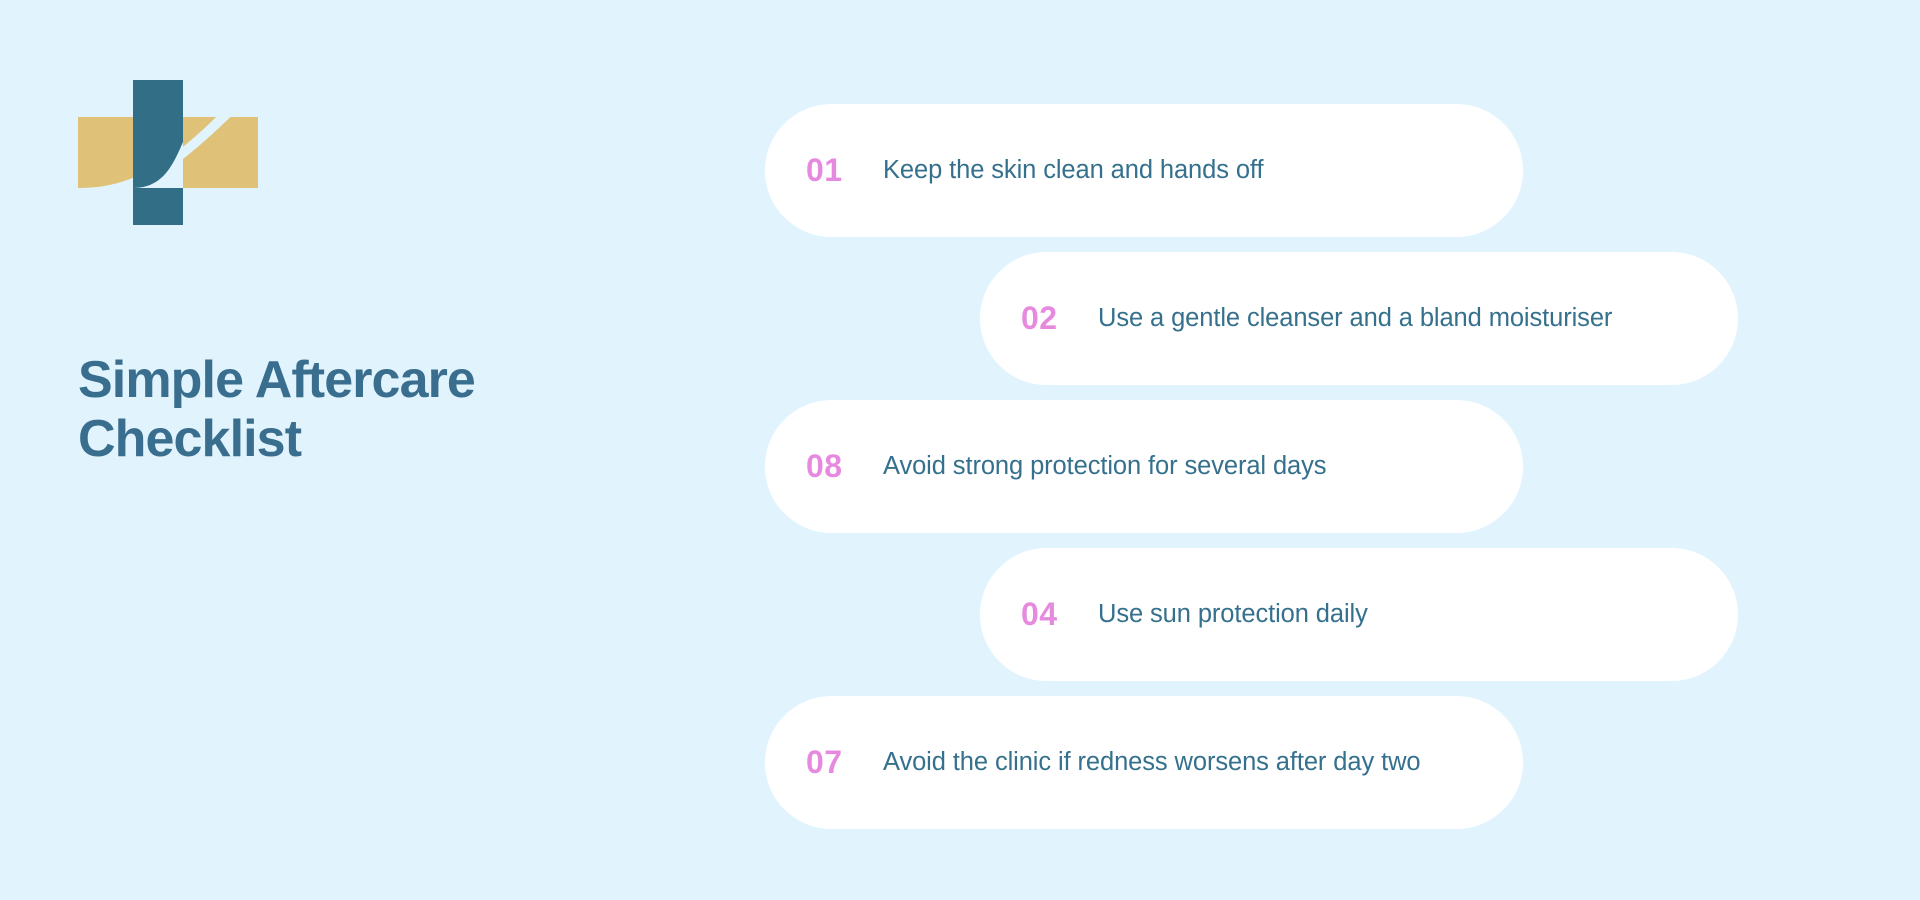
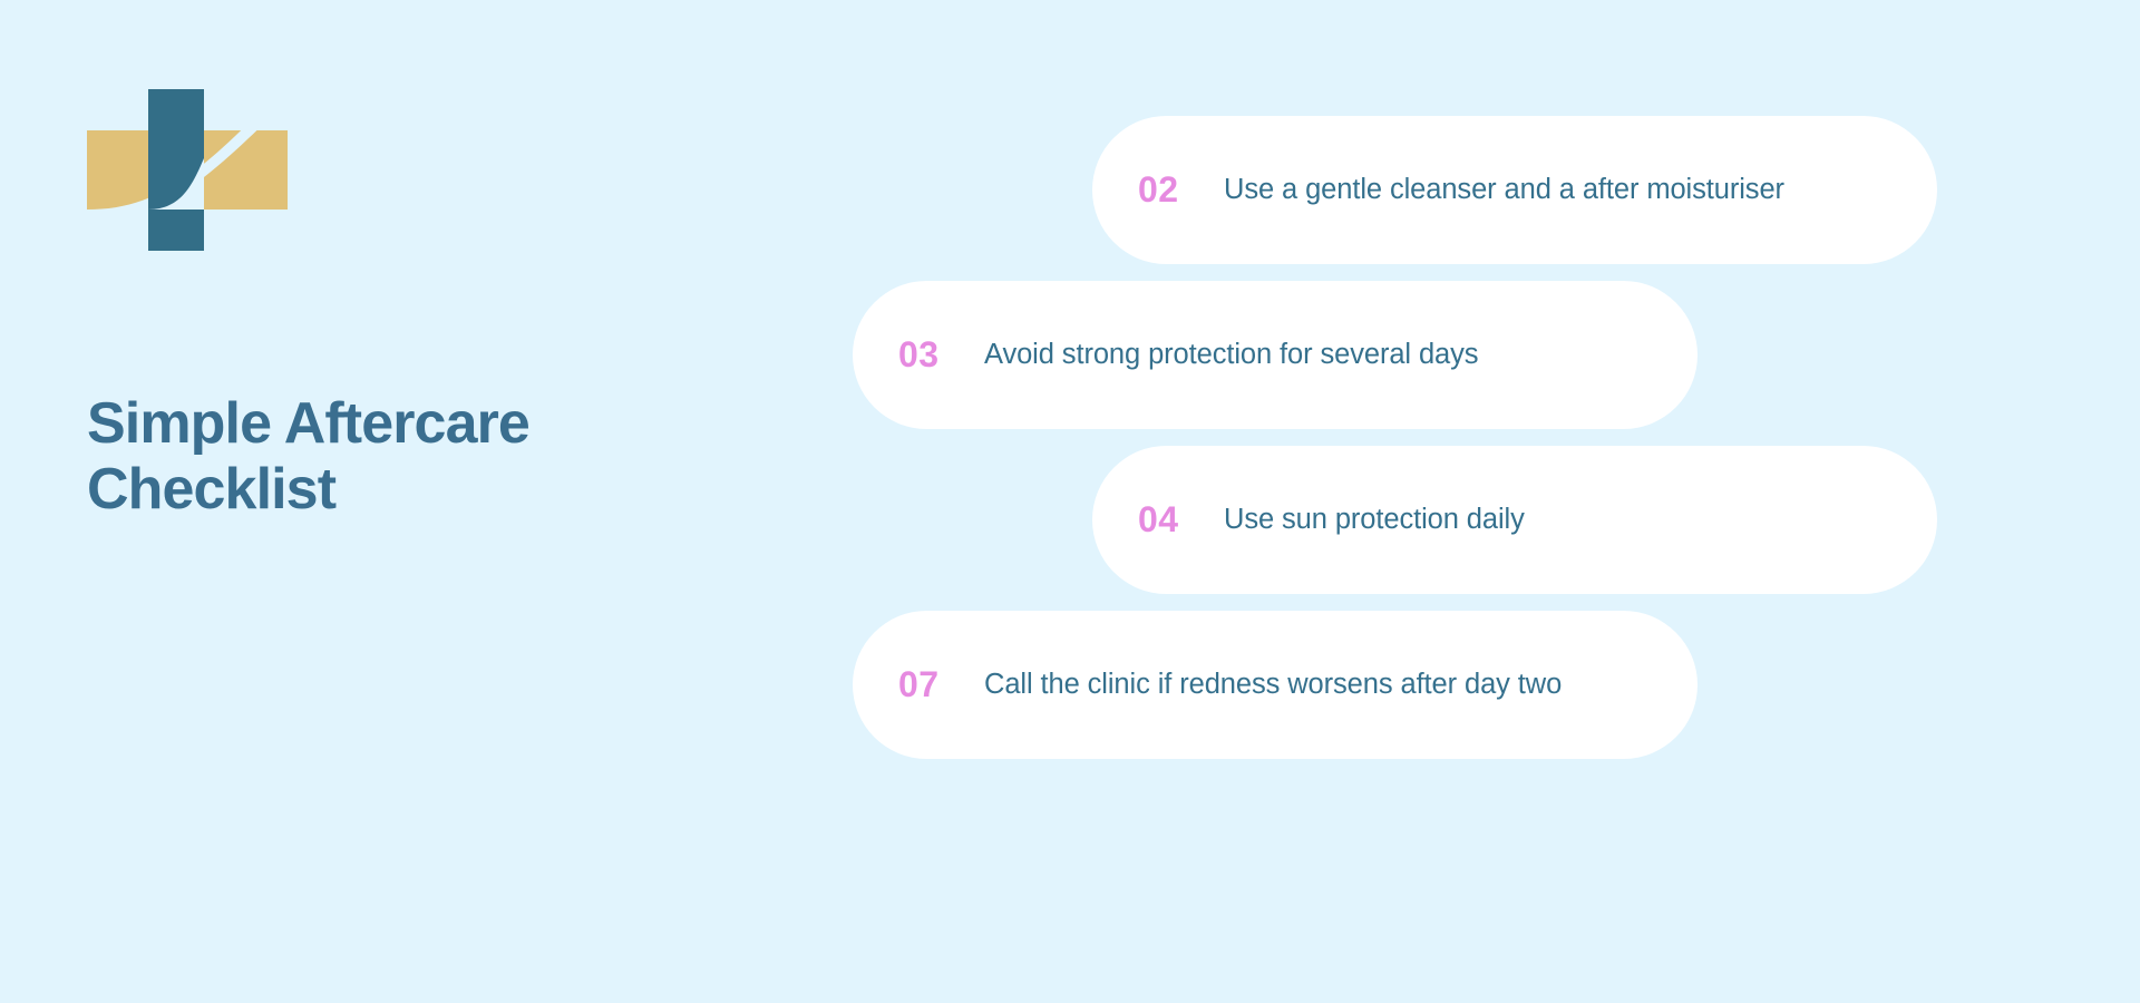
  Simple Aftercare
  Checklist
- 01
- Keep the skin clean and hands off
  02
- Use a gentle cleanser and a bland moisturiser
+ Use a gentle cleanser and a after moisturiser
- 08
+ 03
  Avoid strong protection for several days
  04
  Use sun protection daily
  07
- Avoid the clinic if redness worsens after day two
+ Call the clinic if redness worsens after day two
